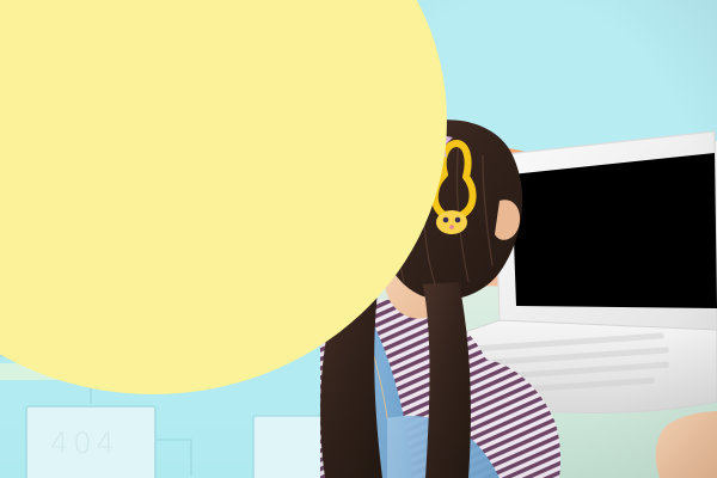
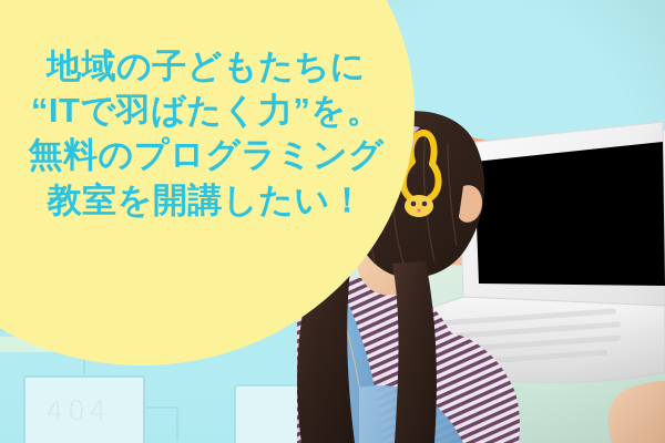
+ 地域の子どもたちに
+ “ITで羽ばたく力”を。
+ 無料のプログラミング
+ 教室を開講したい！
